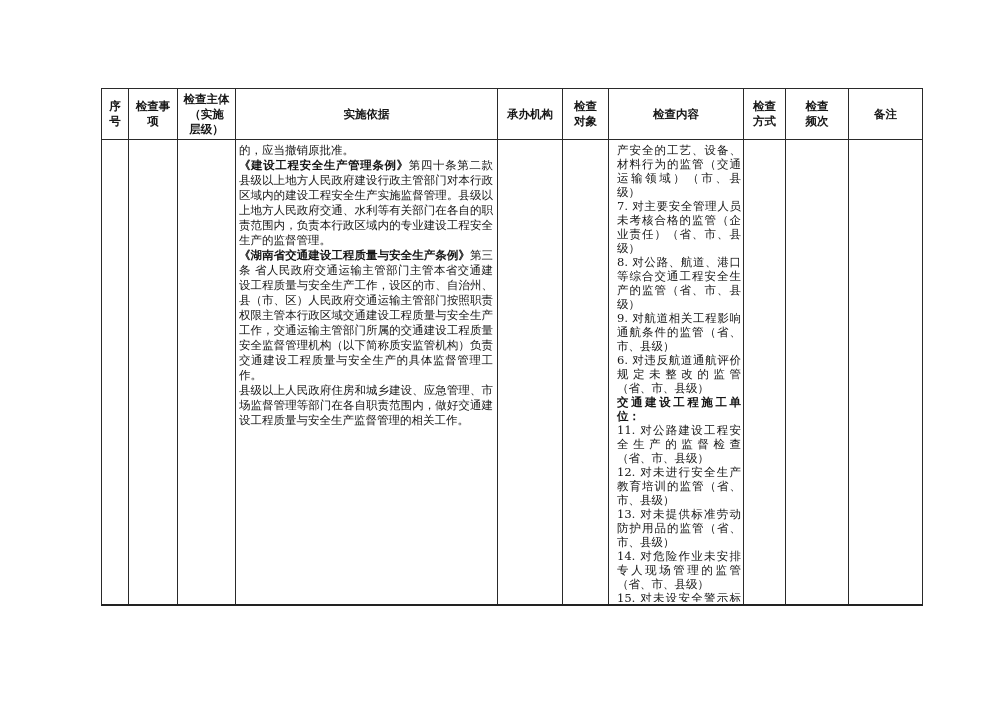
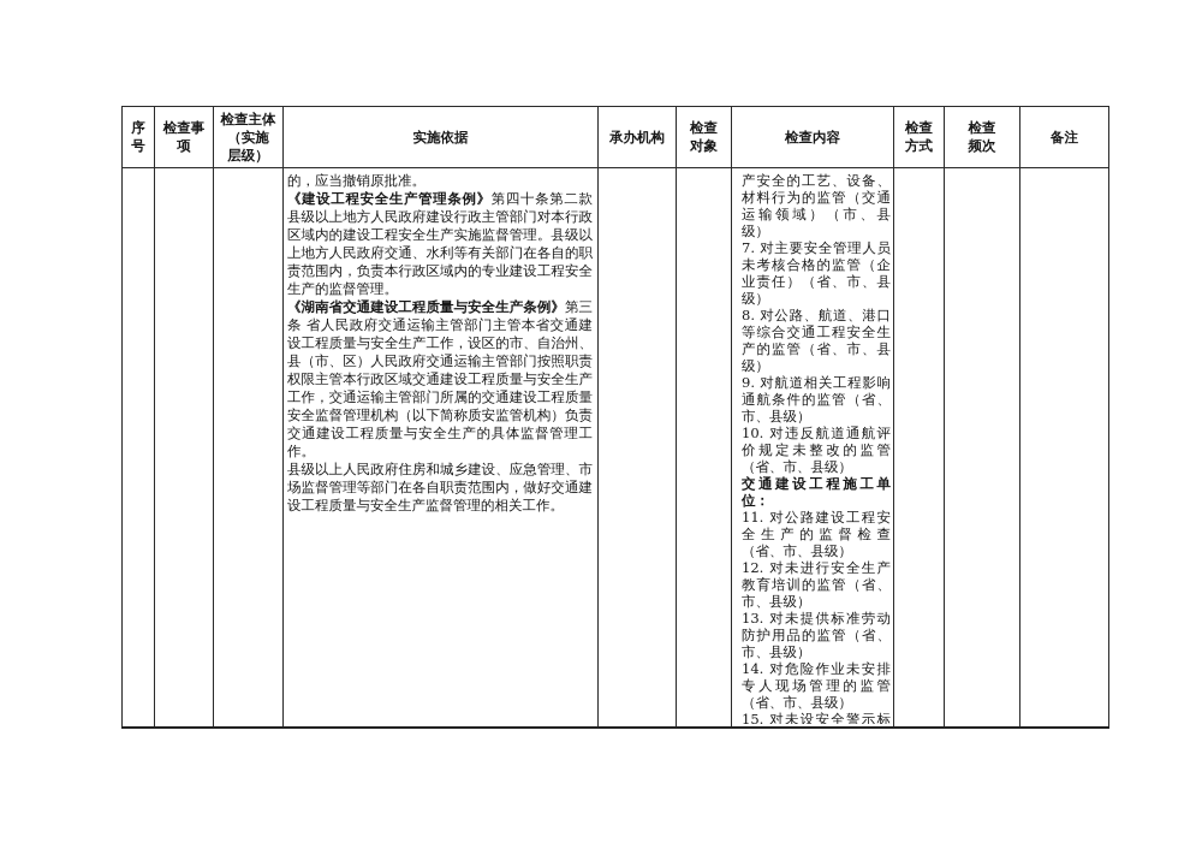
  序 号	检查事 项	检查主体 （实施 层级）	实施依据	承办机构	检查 对象	检查内容	检查 方式	检查 频次	备注
- 			的，应当撤销原批准。 《建设工程安全生产管理条例》第四十条第二款 县级以上地方人民政府建设行政主管部门对本行政区域内的建设工程安全生产实施监督管理。县级以上地方人民政府交通、水利等有关部门在各自的职责范围内，负责本行政区域内的专业建设工程安全生产的监督管理。 《湖南省交通建设工程质量与安全生产条例》第三条 省人民政府交通运输主管部门主管本省交通建设工程质量与安全生产工作，设区的市、自治州、县（市、区）人民政府交通运输主管部门按照职责权限主管本行政区域交通建设工程质量与安全生产工作，交通运输主管部门所属的交通建设工程质量安全监督管理机构（以下简称质安监管机构）负责交通建设工程质量与安全生产的具体监督管理工作。 县级以上人民政府住房和城乡建设、应急管理、市场监督管理等部门在各自职责范围内，做好交通建设工程质量与安全生产监督管理的相关工作。			产安全的工艺、设备、材料行为的监管（交通运输领域）（市、县级） 7. 对主要安全管理人员未考核合格的监管（企业责任）（省、市、县级） 8. 对公路、航道、港口等综合交通工程安全生产的监管（省、市、县级） 9. 对航道相关工程影响通航条件的监管（省、市、县级） 6. 对违反航道通航评价规定未整改的监管（省、市、县级） 交通建设工程施工单位： 11. 对公路建设工程安全生产的监督检查（省、市、县级） 12. 对未进行安全生产教育培训的监管（省、市、县级） 13. 对未提供标准劳动防护用品的监管（省、市、县级） 14. 对危险作业未安排专人现场管理的监管（省、市、县级） 15. 对未设安全警示标
+ 			的，应当撤销原批准。 《建设工程安全生产管理条例》第四十条第二款 县级以上地方人民政府建设行政主管部门对本行政区域内的建设工程安全生产实施监督管理。县级以上地方人民政府交通、水利等有关部门在各自的职责范围内，负责本行政区域内的专业建设工程安全生产的监督管理。 《湖南省交通建设工程质量与安全生产条例》第三条 省人民政府交通运输主管部门主管本省交通建设工程质量与安全生产工作，设区的市、自治州、县（市、区）人民政府交通运输主管部门按照职责权限主管本行政区域交通建设工程质量与安全生产工作，交通运输主管部门所属的交通建设工程质量安全监督管理机构（以下简称质安监管机构）负责交通建设工程质量与安全生产的具体监督管理工作。 县级以上人民政府住房和城乡建设、应急管理、市场监督管理等部门在各自职责范围内，做好交通建设工程质量与安全生产监督管理的相关工作。			产安全的工艺、设备、材料行为的监管（交通运输领域）（市、县级） 7. 对主要安全管理人员未考核合格的监管（企业责任）（省、市、县级） 8. 对公路、航道、港口等综合交通工程安全生产的监管（省、市、县级） 9. 对航道相关工程影响通航条件的监管（省、市、县级） 10. 对违反航道通航评价规定未整改的监管（省、市、县级） 交通建设工程施工单位： 11. 对公路建设工程安全生产的监督检查（省、市、县级） 12. 对未进行安全生产教育培训的监管（省、市、县级） 13. 对未提供标准劳动防护用品的监管（省、市、县级） 14. 对危险作业未安排专人现场管理的监管（省、市、县级） 15. 对未设安全警示标
